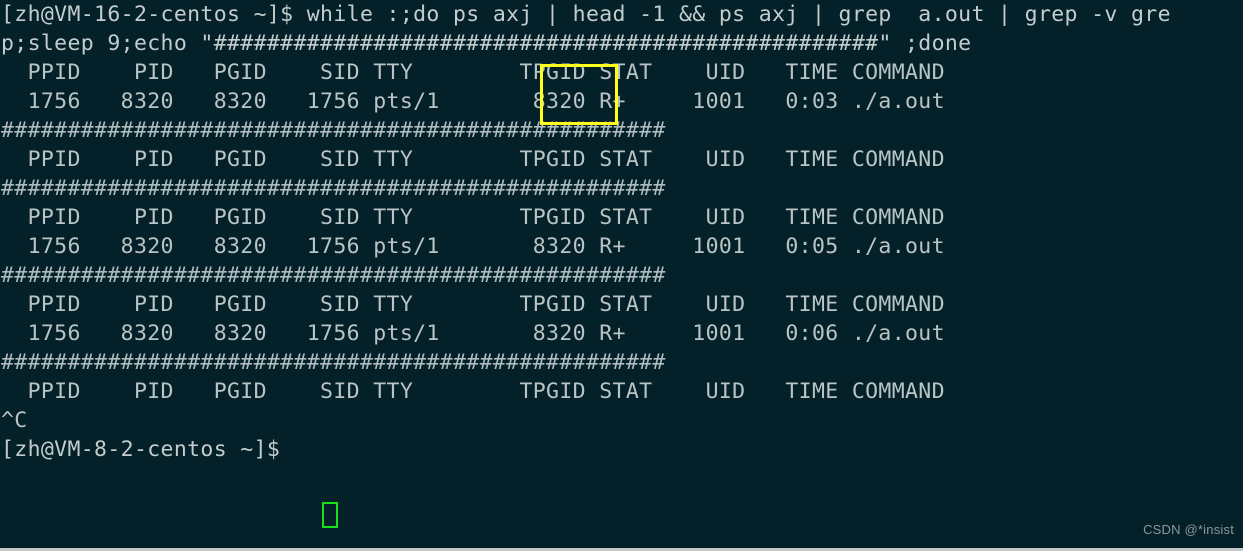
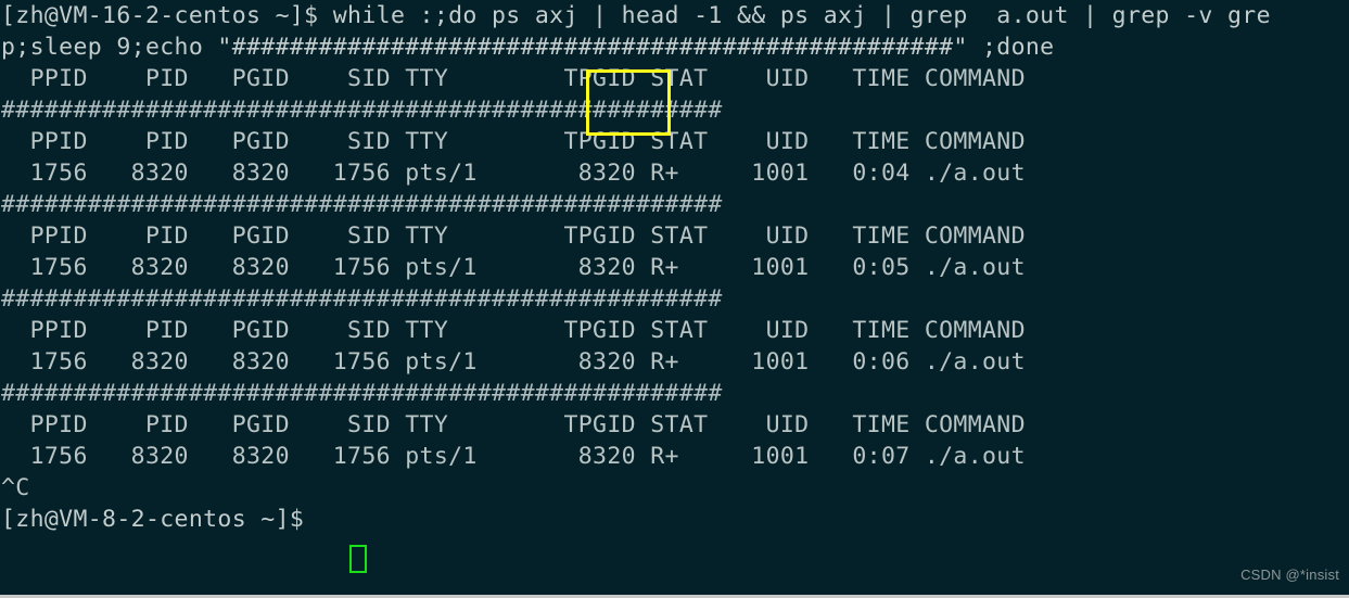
  [zh@VM-16-2-centos ~]$ while :;do ps axj | head -1 && ps axj | grep a.out | grep -v gre
  p;sleep 9;echo "##################################################" ;done
  PPID PID PGID SID TTY TPGID STAT UID TIME COMMAND
- 1756 8320 8320 1756 pts/1 8320 R+ 1001 0:03 ./a.out
  ##################################################
  PPID PID PGID SID TTY TPGID STAT UID TIME COMMAND
+ 1756 8320 8320 1756 pts/1 8320 R+ 1001 0:04 ./a.out
  ##################################################
  PPID PID PGID SID TTY TPGID STAT UID TIME COMMAND
  1756 8320 8320 1756 pts/1 8320 R+ 1001 0:05 ./a.out
  ##################################################
  PPID PID PGID SID TTY TPGID STAT UID TIME COMMAND
  1756 8320 8320 1756 pts/1 8320 R+ 1001 0:06 ./a.out
  ##################################################
  PPID PID PGID SID TTY TPGID STAT UID TIME COMMAND
+ 1756 8320 8320 1756 pts/1 8320 R+ 1001 0:07 ./a.out
  ^C
  [zh@VM-8-2-centos ~]$
  CSDN @*insist
